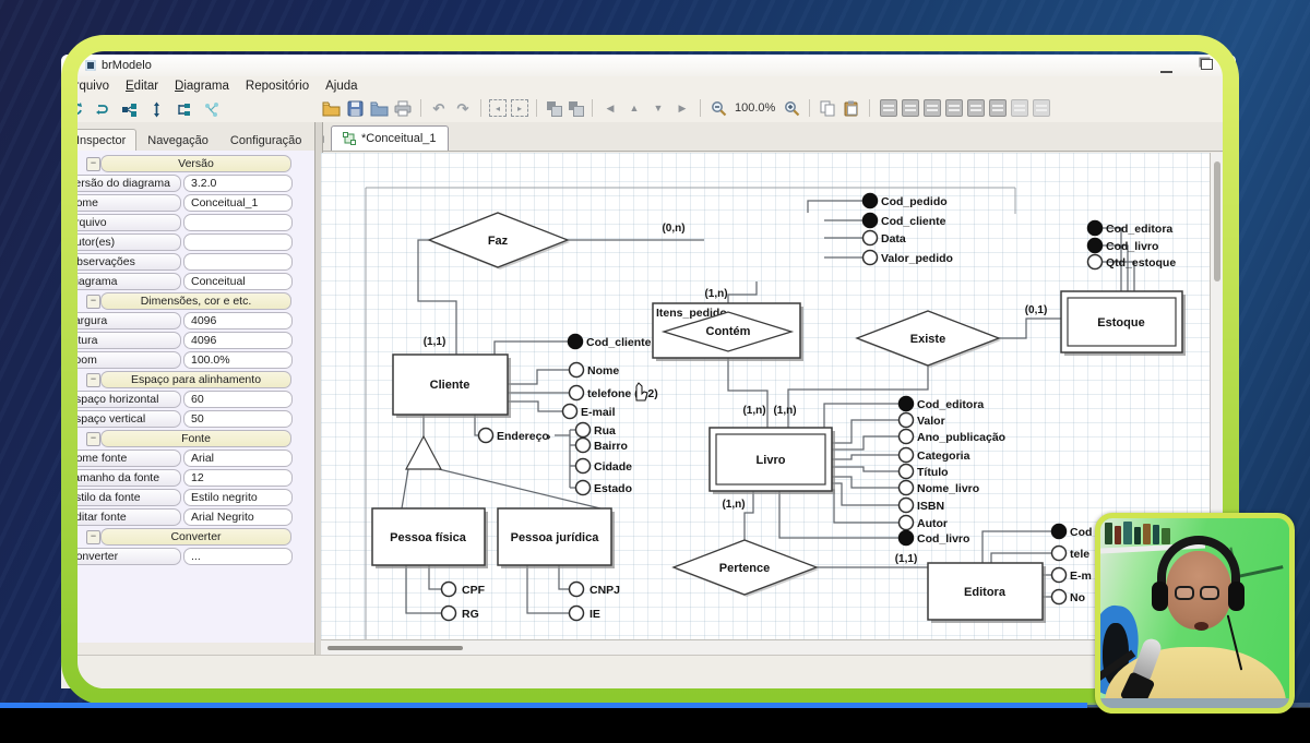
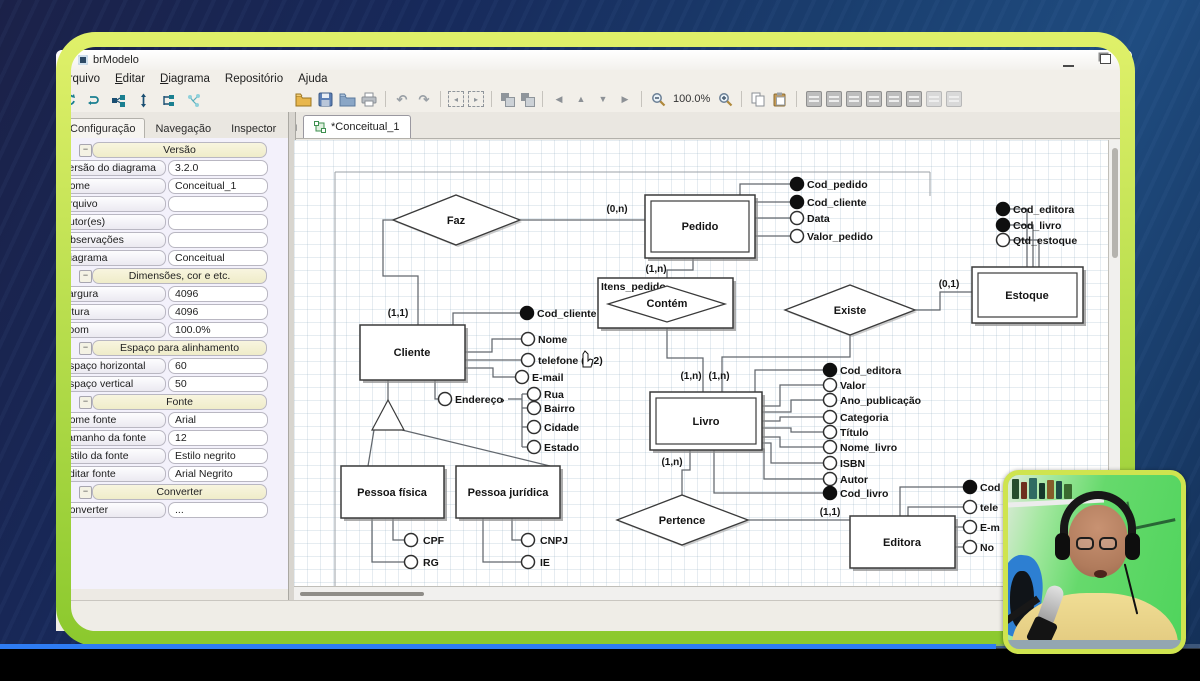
  brModelo
  quivo
  Editar
  Diagrama
  Repositório
  Ajuda
  ↶
  ↷
  ◂
  ▸
  ◀
  ▲
  ▼
  ▶
  100.0%
- Inspector
+ Configuração
  Navegação
- Configuração
+ Inspector
  *Conceitual_1
  −
  Versão
  ersão do diagrama
  3.2.0
  ome
  Conceitual_1
  quivo
  utor(es)
  bservações
  agrama
  Conceitual
  −
  Dimensões, cor e etc.
  rgura
  4096
  4096
  oom
  100.0%
  −
  Espaço para alinhamento
  spaço horizontal
  60
  spaço vertical
  50
  −
  Fonte
  ome fonte
  Arial
  manho da fonte
  12
  stilo da fonte
  Estilo negrito
  ditar fonte
  Arial Negrito
  −
  Converter
  onverter
  ...
  Faz
+ Pedido
  Itens_pedid
  Contém
  Existe
  Estoque
  Cliente
  Pessoa física
  Pessoa jurídica
  Livro
  Pertence
  Editora
  (0,n)
  (1,1)
  (1,n)
  (1,n)
  (1,n)
  (0,1)
  (1,n)
  (1,1)
  Cod_pedido
  Cod_cliente
  Data
  Valor_pedido
  Cod_editora
  Cod_livro
  Qtd_estoque
  Cod_cliente
  Nome
  telefone2)
  E-mail
  Endereço
  ›
  Rua
  Bairro
  Cidade
  Estado
  CPF
  RG
  CNPJ
  IE
  Cod_editora
  Valor
  Ano_publicação
  Categoria
  Título
  Nome_livro
  ISBN
  Autor
  Cod_livro
  Cod
  tele
  E-m
  No
